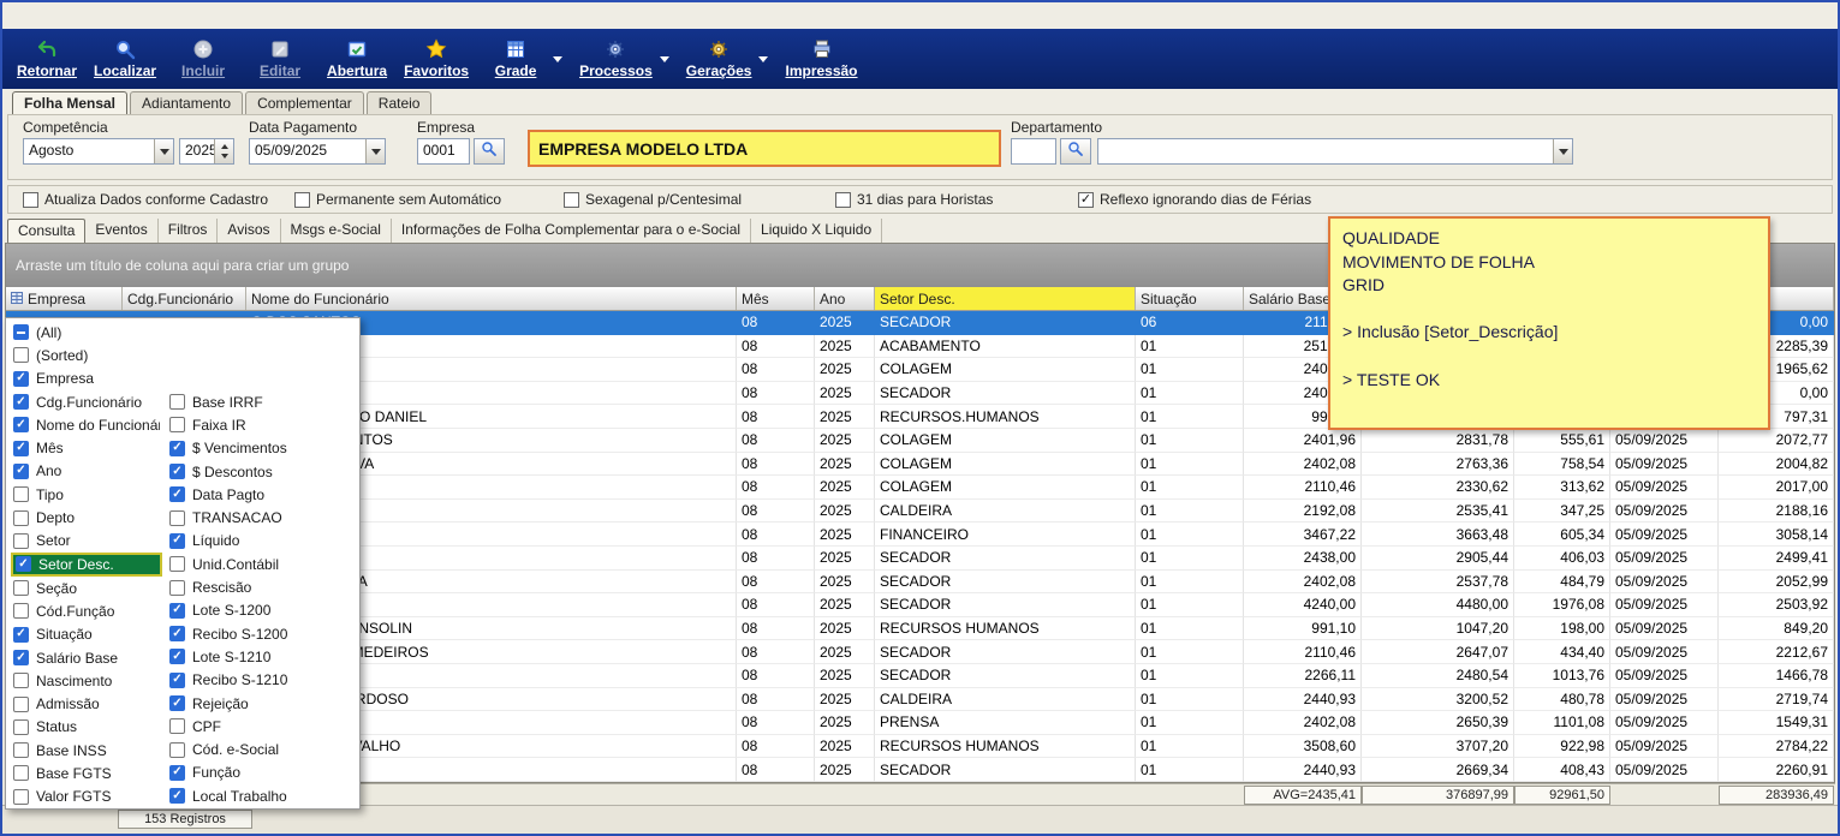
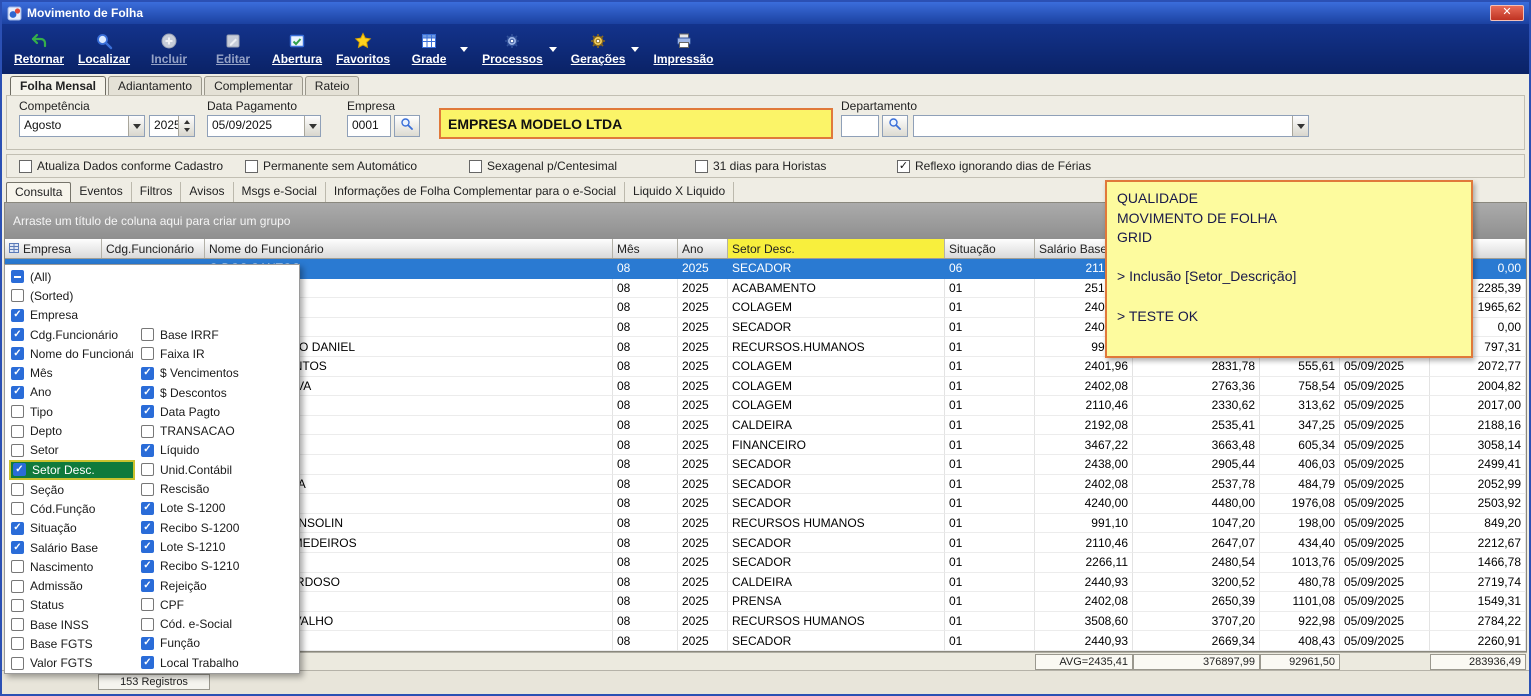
+ Movimento de Folha
+ ✕
  Retornar
  Localizar
  Incluir
  Editar
  Abertura
  Favoritos
  Grade
  Processos
  Gerações
  Impressão
  Folha Mensal
  Adiantamento
  Complementar
  Rateio
  Competência
  Agosto
  202
  Data Pagamento
  05/09/2025
  Empresa
  0001
  EMPRESA MODELO LTDA
  Departamento
  Atualiza Dados conforme Cadastro
  Permanente sem Automático
  Sexagenal p/Centesimal
  31 dias para Horistas
  Reflexo ignorando dias de Férias
  Consulta
  Eventos
  Filtros
  Avisos
  Msgs e-Social
  Informações de Folha Complementar para o e-Social
  Liquido X Liquido
  Arraste um título de coluna aqui para criar um grupo
  Empresa
  Cdg.Funcionário
  Nome do Funcionário
  Mês
  Ano
  Setor Desc.
  Situação
  Salário Base
  08
  2025
  SECADOR
  06
  0,00
  08
  2025
  ACABAMENTO
  01
  2285,39
  08
  2025
  COLAGEM
  01
  1965,62
  08
  2025
  SECADOR
  01
  0,00
  08
  2025
  RECURSOS.HUMANOS
  01
  797,31
  08
  2025
  COLAGEM
  01
  2401,96
  2831,78
  555,61
  05/09/2025
  2072,77
  08
  2025
  COLAGEM
  01
  2402,08
  2763,36
  758,54
  05/09/2025
  2004,82
  08
  2025
  COLAGEM
  01
  2110,46
  2330,62
  313,62
  05/09/2025
  2017,00
  08
  2025
  CALDEIRA
  01
  2192,08
  2535,41
  347,25
  05/09/2025
  2188,16
  08
  2025
  FINANCEIRO
  01
  3467,22
  3663,48
  605,34
  05/09/2025
  3058,14
  08
  2025
  SECADOR
  01
  2438,00
  2905,44
  406,03
  05/09/2025
  2499,41
  08
  2025
  SECADOR
  01
  2402,08
  2537,78
  484,79
  05/09/2025
  2052,99
  08
  2025
  SECADOR
  01
  4240,00
  4480,00
  1976,08
  05/09/2025
  2503,92
  08
  2025
  RECURSOS HUMANOS
  01
  991,10
  1047,20
  198,00
  05/09/2025
  849,20
  08
  2025
  SECADOR
  01
  2110,46
  2647,07
  434,40
  05/09/2025
  2212,67
  08
  2025
  SECADOR
  01
  2266,11
  2480,54
  1013,76
  05/09/2025
  1466,78
  08
  2025
  CALDEIRA
  01
  2440,93
  3200,52
  480,78
  05/09/2025
  2719,74
  08
  2025
  PRENSA
  01
  2402,08
  2650,39
  1101,08
  05/09/2025
  1549,31
  08
  2025
  RECURSOS HUMANOS
  01
  3508,60
  3707,20
  922,98
  05/09/2025
  2784,22
  08
  2025
  SECADOR
  01
  2440,93
  2669,34
  408,43
  05/09/2025
  2260,91
  AVG=2435,41
  376897,99
  92961,50
  283936,49
  153 Registros
  (All)
  (Sorted)
  Empresa
  Cdg.Funcionário
  Nome do Funcioná
  Mês
  Ano
  Tipo
  Depto
  Setor
  Setor Desc.
  Seção
  Cód.Função
  Situação
  Salário Base
  Nascimento
  Admissão
  Status
  Base INSS
  Base FGTS
  Valor FGTS
  Base IRRF
  Faixa IR
  $ Vencimentos
  $ Descontos
  Data Pagto
  TRANSACAO
  Líquido
  Unid.Contábil
  Rescisão
  Lote S-1200
  Recibo S-1200
  Lote S-1210
  Recibo S-1210
  Rejeição
  CPF
  Cód. e-Social
  Função
  Local Trabalho
  QUALIDADE
  MOVIMENTO DE FOLHA
  GRID
  > Inclusão [Setor_Descrição]
  > TESTE OK
